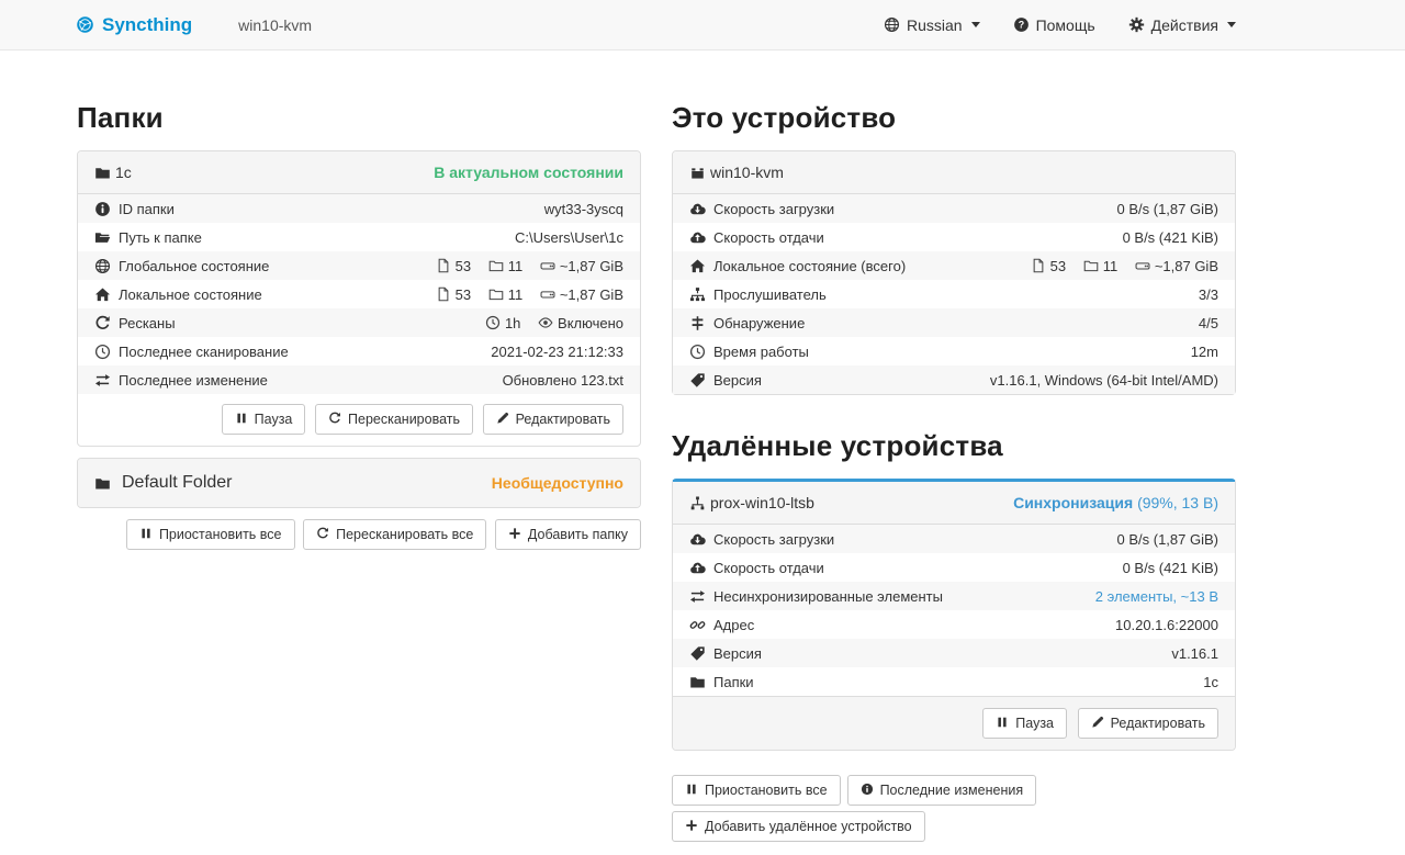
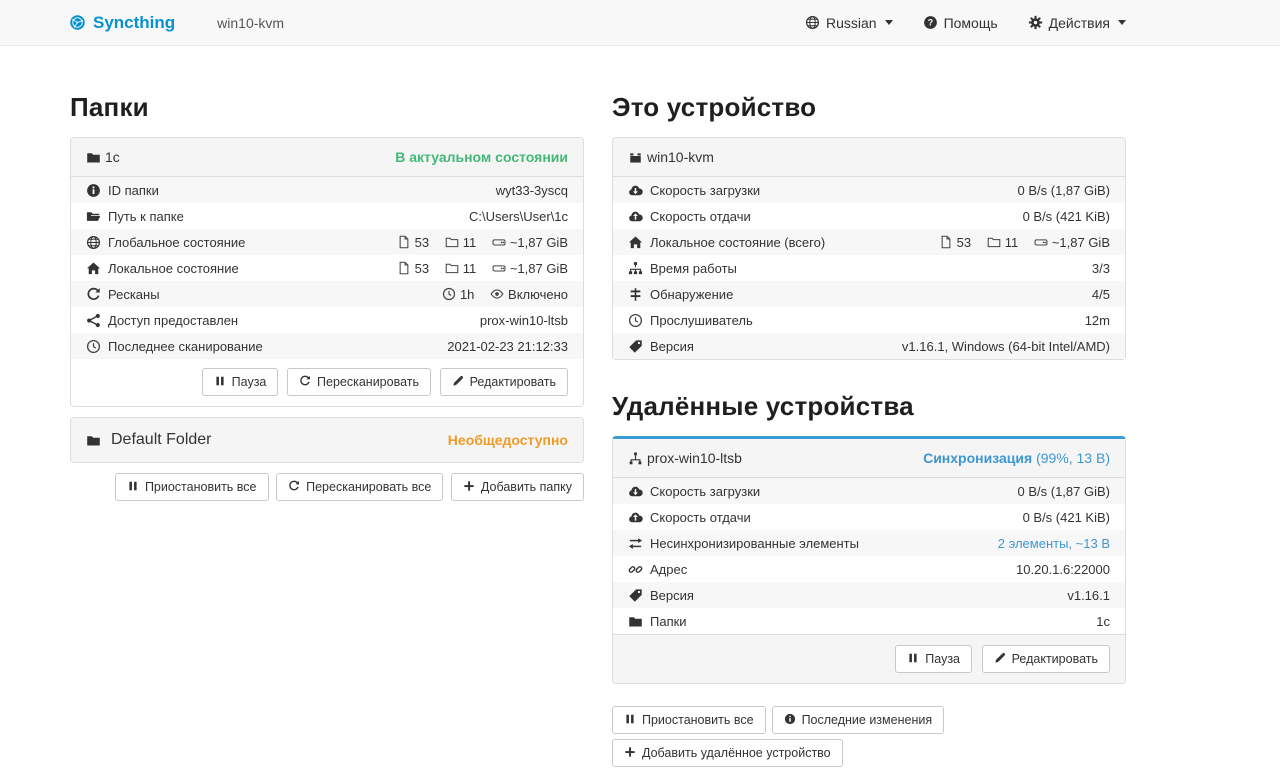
  Syncthing
  win10-kvm
  Russian
  ?
  Помощь
  Действия
  Папки
  1c
  В актуальном состоянии
  ID папки	wyt33-3yscq
  Путь к папке	C:\Users\User\1c
  Глобальное состояние	53 11 ~1,87 GiB
  Локальное состояние	53 11 ~1,87 GiB
  Ресканы	1h Включено
+ Доступ предоставлен	prox-win10-ltsb
  Последнее сканирование	2021-02-23 21:12:33
- Последнее изменение	Обновлено 123.txt
  Пауза Пересканировать Редактировать
  Default Folder
  Необщедоступно
  Приостановить все Пересканировать все Добавить папку
  Это устройство
  win10-kvm
  Скорость загрузки	0 B/s (1,87 GiB)
  Скорость отдачи	0 B/s (421 KiB)
  Локальное состояние (всего)	53 11 ~1,87 GiB
- Прослушиватель	3/3
+ Время работы	3/3
  Обнаружение	4/5
- Время работы	12m
+ Прослушиватель	12m
  Версия	v1.16.1, Windows (64-bit Intel/AMD)
  Удалённые устройства
  prox-win10-ltsb
  Синхронизация (99%, 13 B)
  Скорость загрузки	0 B/s (1,87 GiB)
  Скорость отдачи	0 B/s (421 KiB)
  Несинхронизированные элементы	2 элементы, ~13 B
  Адрес	10.20.1.6:22000
  Версия	v1.16.1
  Папки	1c
  Пауза Редактировать
  Приостановить все
  Последние изменения
  Добавить удалённое устройство
